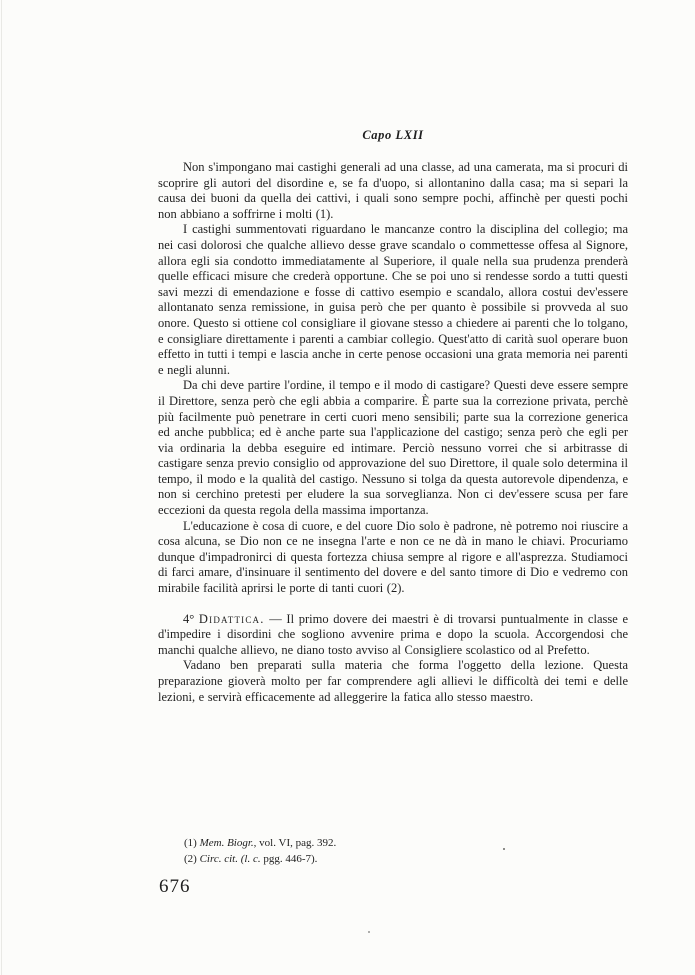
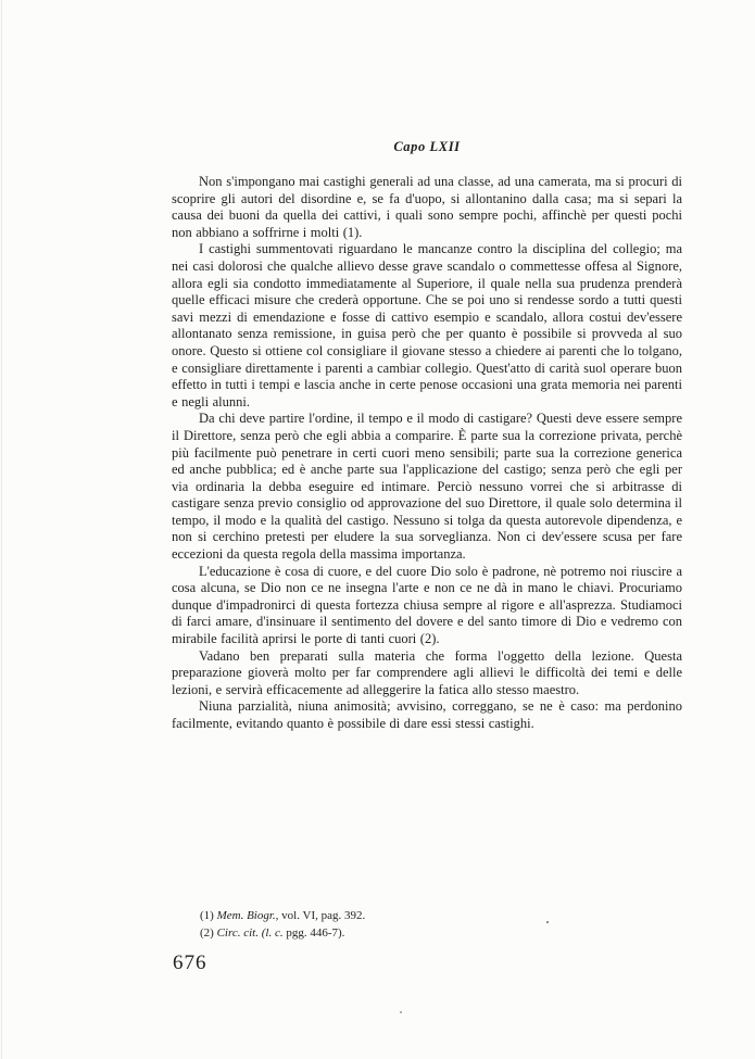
  Capo LXII
  Non s'impongano mai castighi generali ad una classe, ad una camerata, ma si procuri di scoprire gli autori del disordine e, se fa d'uopo, si allontanino dalla casa; ma si separi la causa dei buoni da quella dei cattivi, i quali sono sempre pochi, affinchè per questi pochi non abbiano a soffrirne i molti (1).
  I castighi summentovati riguardano le mancanze contro la disciplina del collegio; ma nei casi dolorosi che qualche allievo desse grave scandalo o commettesse offesa al Signore, allora egli sia condotto immediatamente al Superiore, il quale nella sua prudenza prenderà quelle efficaci misure che crederà opportune. Che se poi uno si rendesse sordo a tutti questi savi mezzi di emendazione e fosse di cattivo esempio e scandalo, allora costui dev'essere allontanato senza remissione, in guisa però che per quanto è possibile si provveda al suo onore. Questo si ottiene col consigliare il giovane stesso a chiedere ai parenti che lo tolgano, e consigliare direttamente i parenti a cambiar collegio. Quest'atto di carità suol operare buon effetto in tutti i tempi e lascia anche in certe penose occasioni una grata memoria nei parenti e negli alunni.
  Da chi deve partire l'ordine, il tempo e il modo di castigare? Questi deve essere sempre il Direttore, senza però che egli abbia a comparire. È parte sua la correzione privata, perchè più facilmente può penetrare in certi cuori meno sensibili; parte sua la correzione generica ed anche pubblica; ed è anche parte sua l'applicazione del castigo; senza però che egli per via ordinaria la debba eseguire ed intimare. Perciò nessuno vorrei che si arbitrasse di castigare senza previo consiglio od approvazione del suo Direttore, il quale solo determina il tempo, il modo e la qualità del castigo. Nessuno si tolga da questa autorevole dipendenza, e non si cerchino pretesti per eludere la sua sorveglianza. Non ci dev'essere scusa per fare eccezioni da questa regola della massima importanza.
  L'educazione è cosa di cuore, e del cuore Dio solo è padrone, nè potremo noi riuscire a cosa alcuna, se Dio non ce ne insegna l'arte e non ce ne dà in mano le chiavi. Procuriamo dunque d'impadronirci di questa fortezza chiusa sempre al rigore e all'asprezza. Studiamoci di farci amare, d'insinuare il sentimento del dovere e del santo timore di Dio e vedremo con mirabile facilità aprirsi le porte di tanti cuori (2).
- 4° Didattica. — Il primo dovere dei maestri è di trovarsi puntualmente in classe e d'impedire i disordini che sogliono avvenire prima e dopo la scuola. Accorgendosi che manchi qualche allievo, ne diano tosto avviso al Consigliere scolastico od al Prefetto.
  Vadano ben preparati sulla materia che forma l'oggetto della lezione. Questa preparazione gioverà molto per far comprendere agli allievi le difficoltà dei temi e delle lezioni, e servirà efficacemente ad alleggerire la fatica allo stesso maestro.
+ Niuna parzialità, niuna animosità; avvisino, correggano, se ne è caso: ma perdonino facilmente, evitando quanto è possibile di dare essi stessi castighi.
  (1) Mem. Biogr., vol. VI, pag. 392.
  (2) Circ. cit. (l. c. pgg. 446-7).
  676
